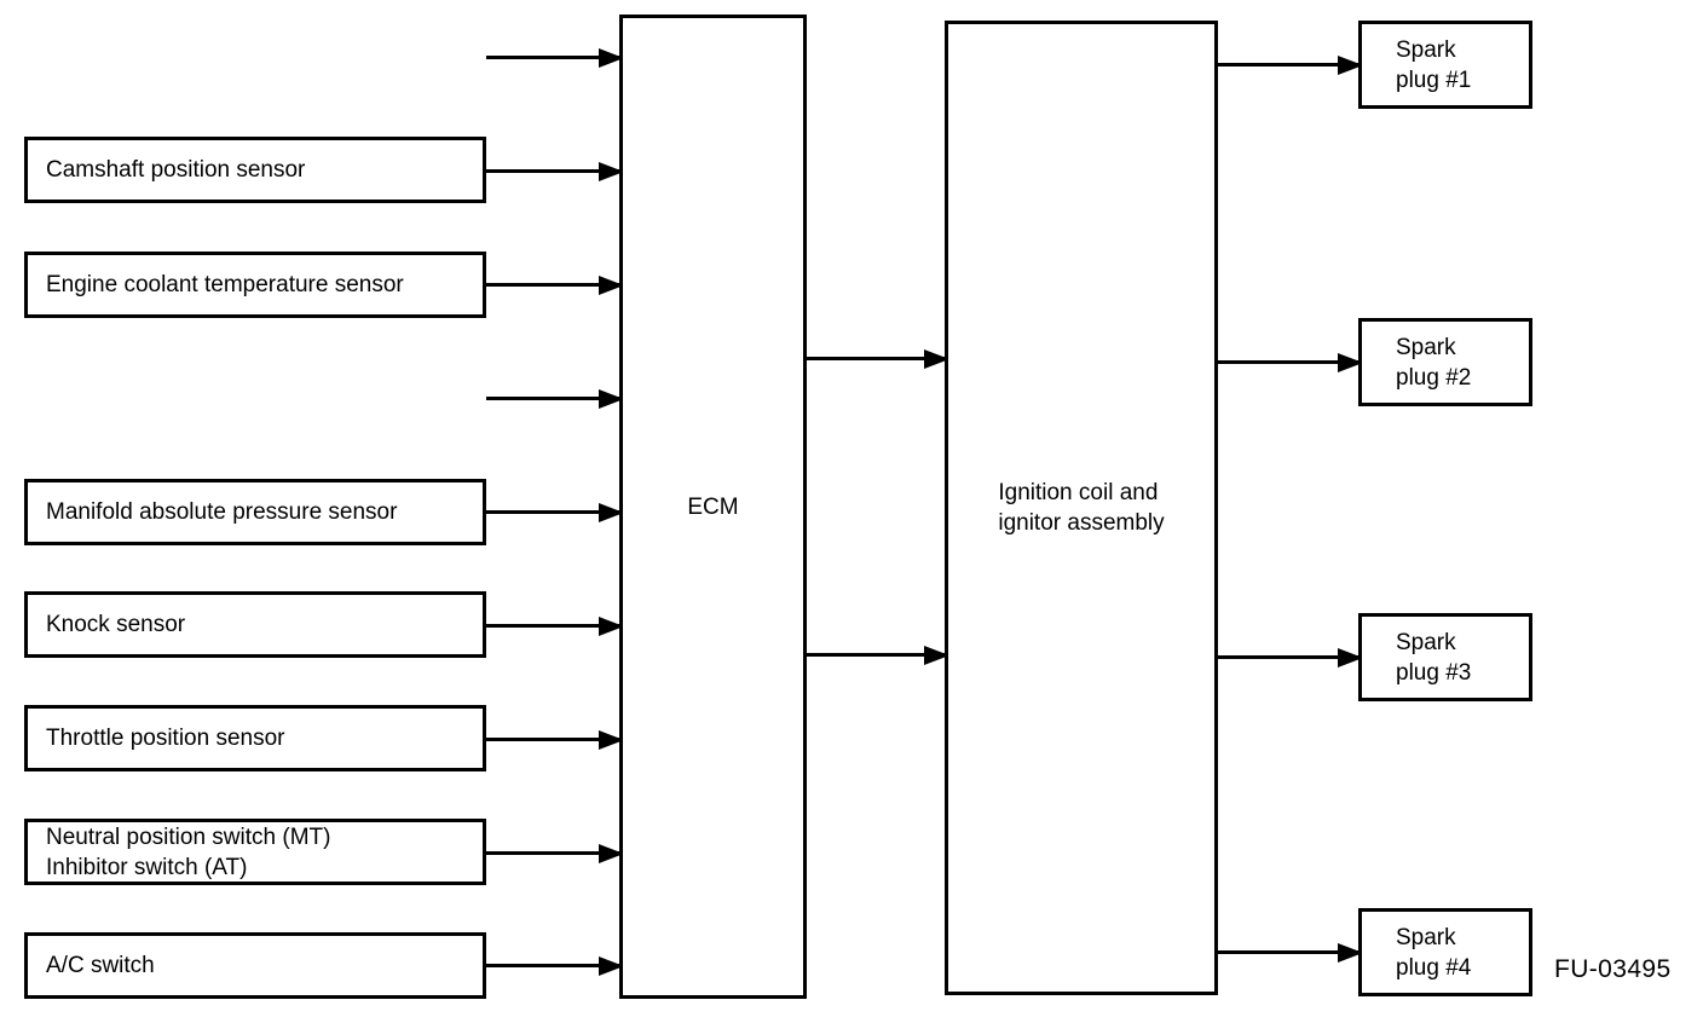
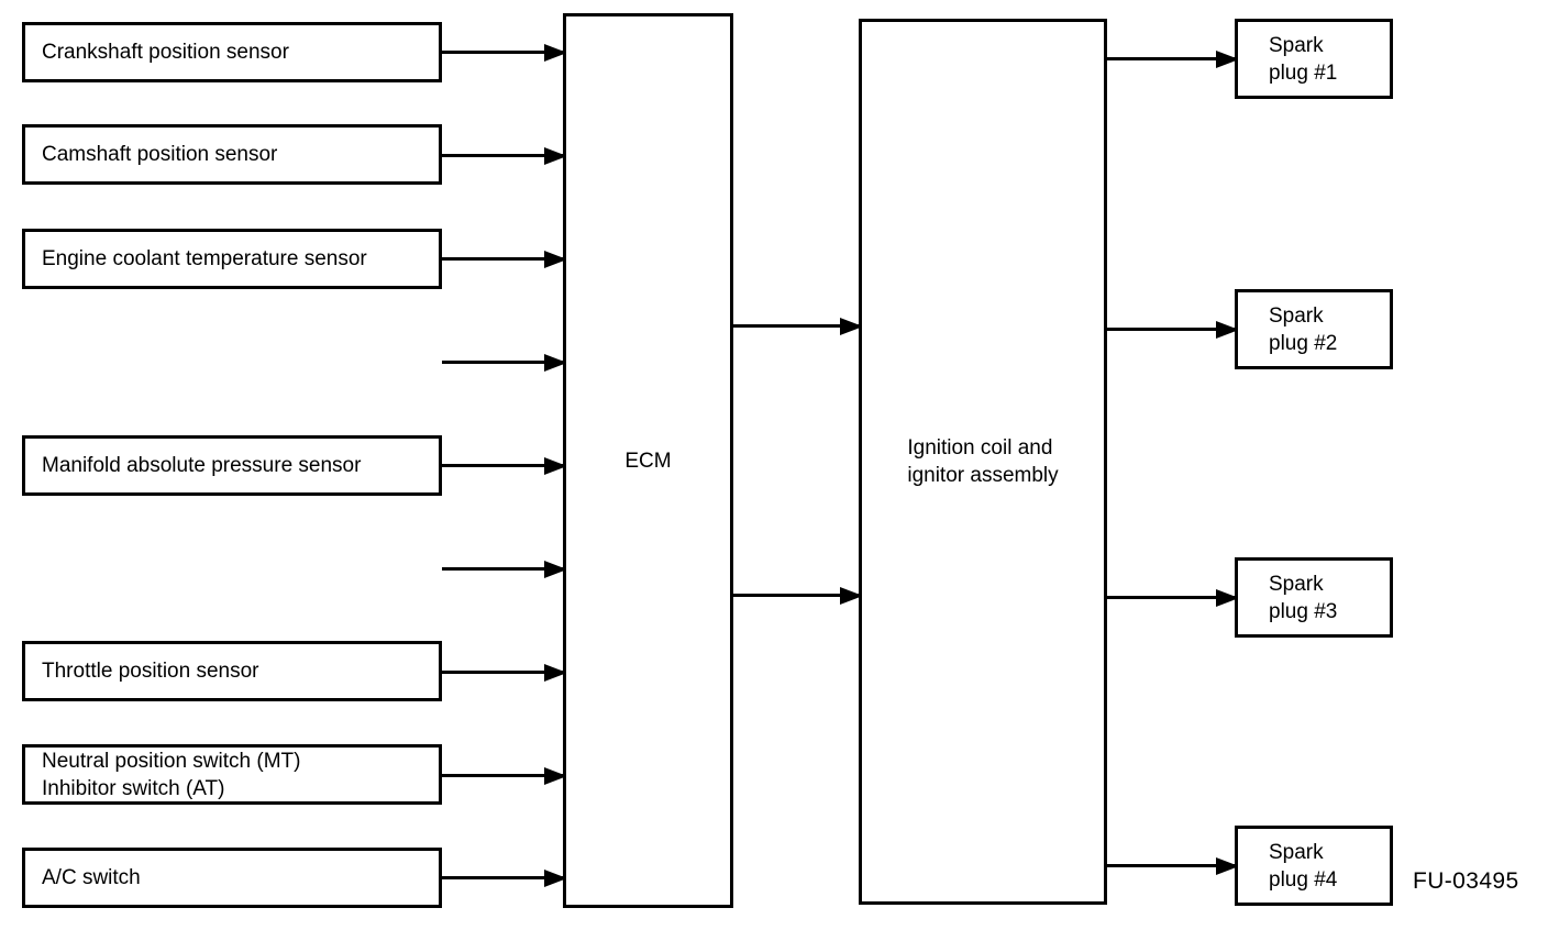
+ Crankshaft position sensor
  Camshaft position sensor
  Engine coolant temperature sensor
  Manifold absolute pressure sensor
- Knock sensor
  Throttle position sensor
  Neutral position switch (MT)
  Inhibitor switch (AT)
  A/C switch
  ECM
  Ignition coil and
  ignitor assembly
  Spark
  plug #1
  Spark
  plug #2
  Spark
  plug #3
  Spark
  plug #4
  FU-03495
